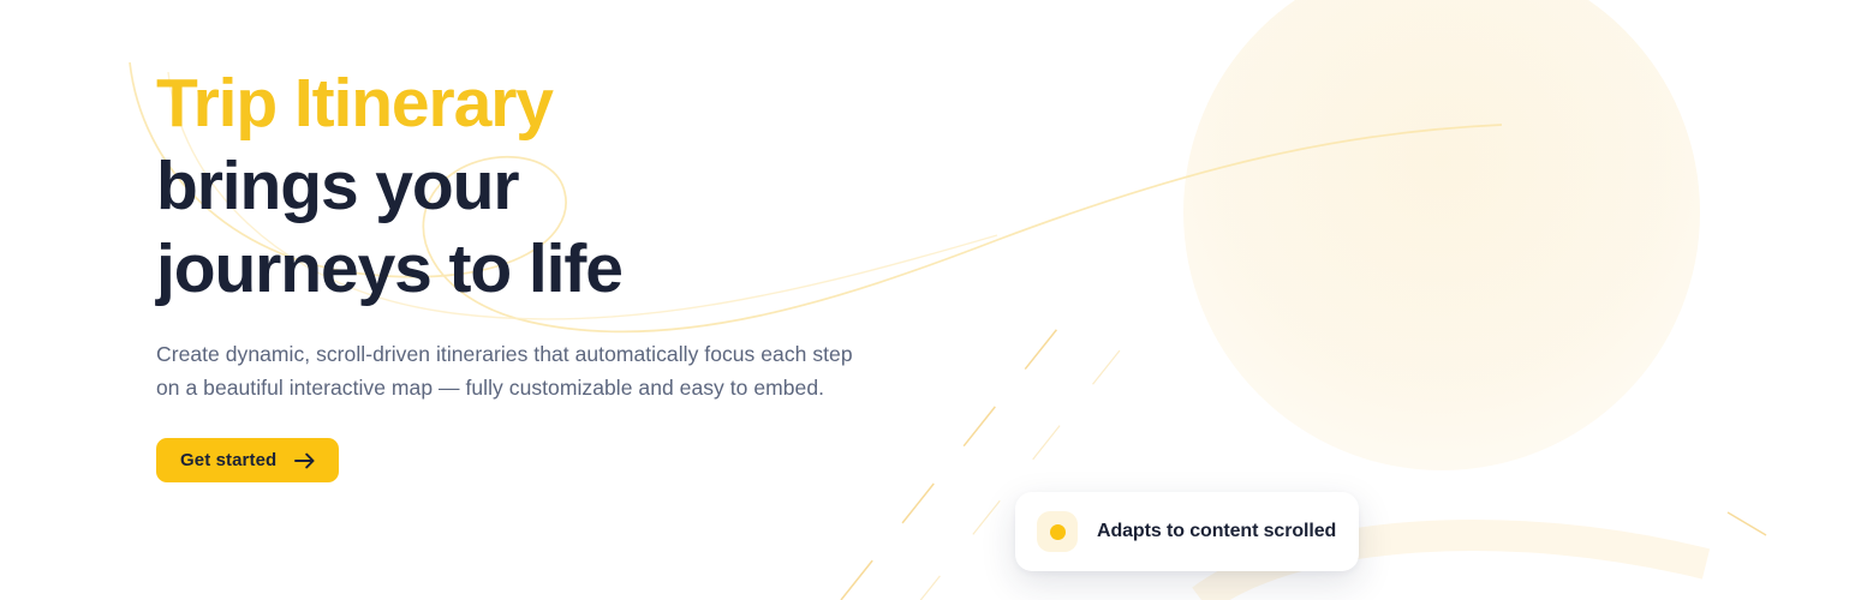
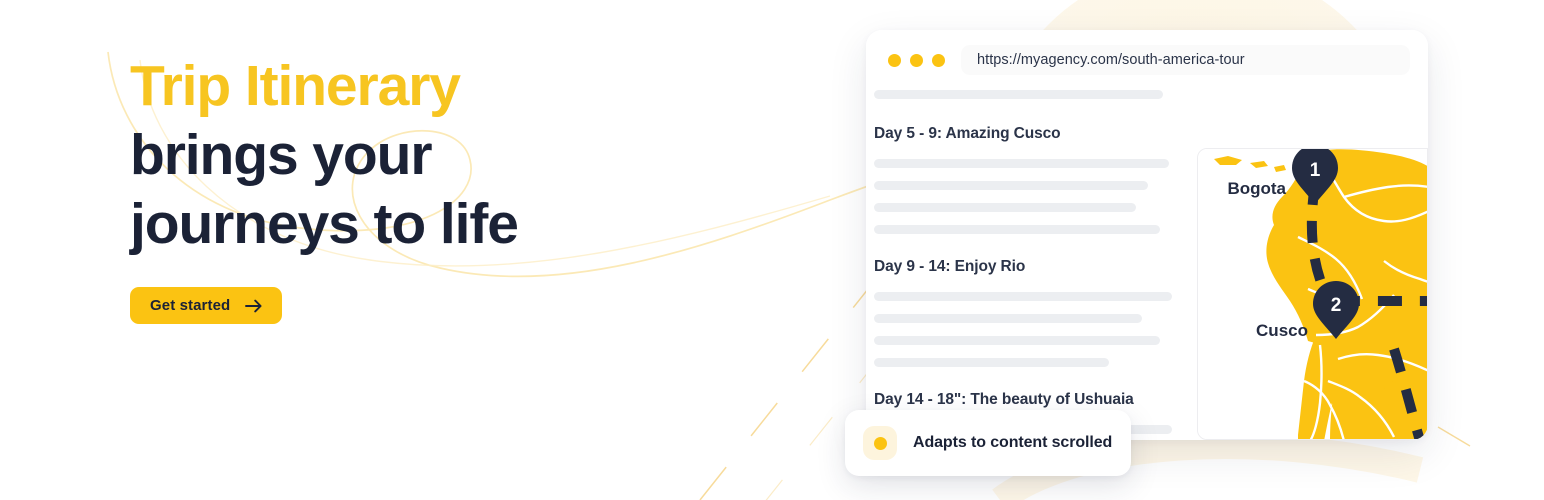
  Trip Itinerary
  brings your
  journeys to life
- Create dynamic, scroll-driven itineraries that automatically focus each step on a beautiful interactive map — fully customizable and easy to embed.
  Get started
+ https://myagency.com/south-america-tour
+ Day 5 - 9: Amazing Cusco
+ Day 9 - 14: Enjoy Rio
+ Day 14 - 18": The beauty of Ushuaia
+ 2
+ 1
+ Bogota
+ Cusco
  Adapts to content scrolled
